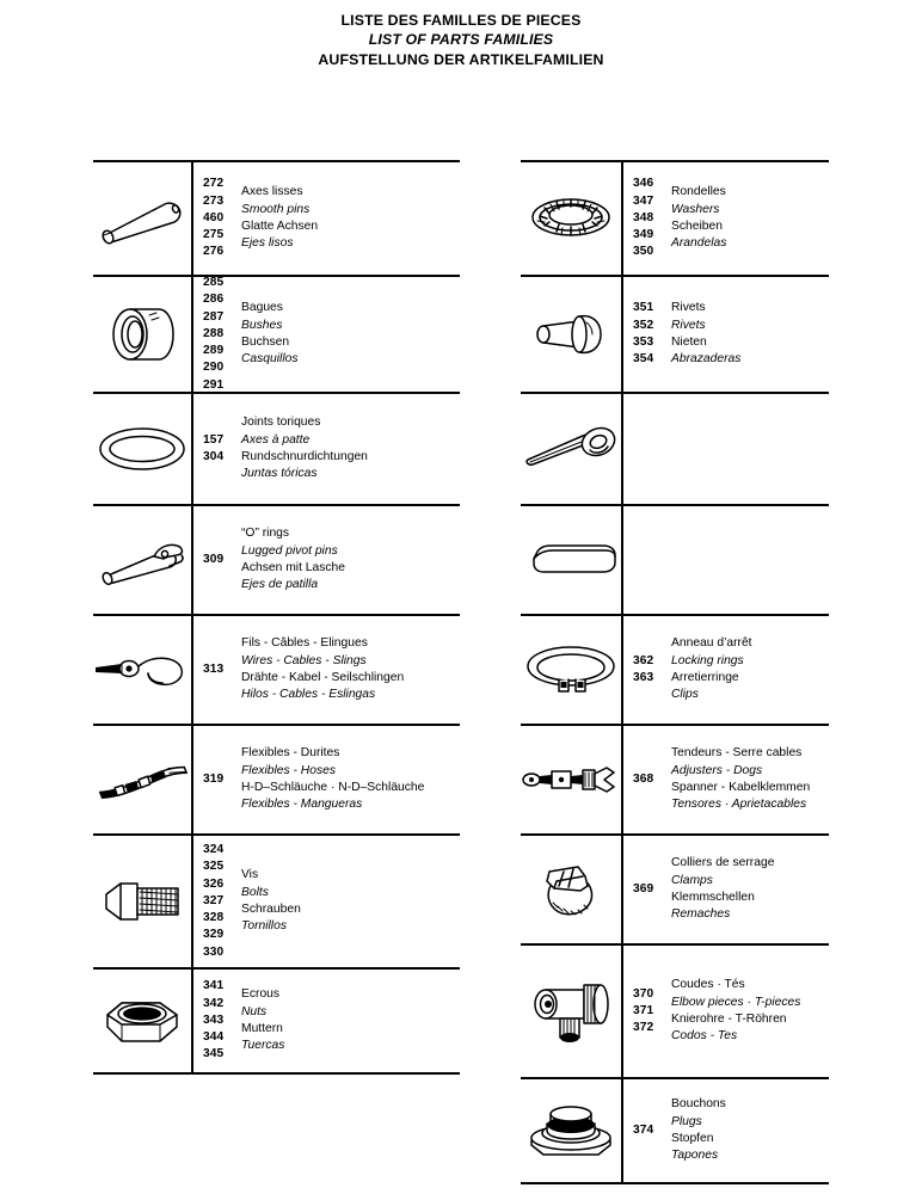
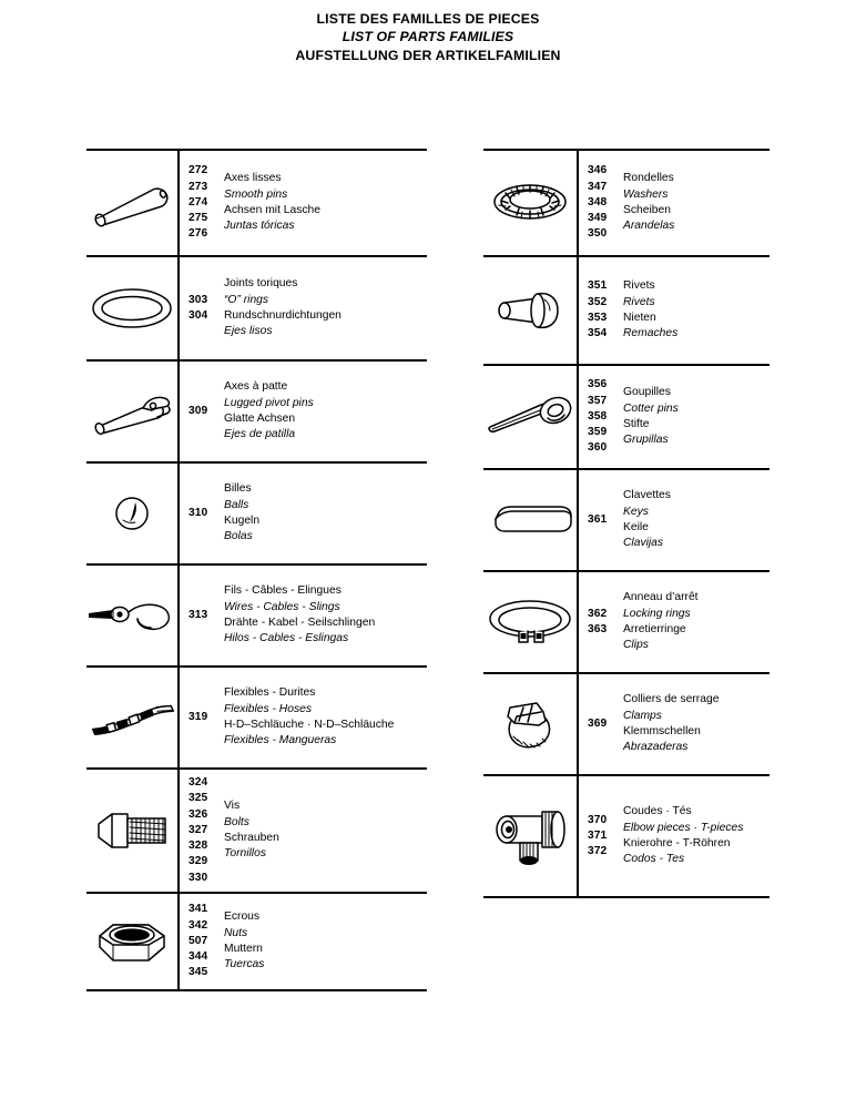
  LISTE DES FAMILLES DE PIECES
  LIST OF PARTS FAMILIES
  AUFSTELLUNG DER ARTIKELFAMILIEN
  272
  273
- 460
+ 274
  275
  276
  Axes lisses
  Smooth pins
- Glatte Achsen
+ Achsen mit Lasche
- Ejes lisos
+ Juntas tóricas
- 285
- 286
- 287
- 288
- 289
- 290
- 291
- Bagues
- Bushes
- Buchsen
- Casquillos
- 157
+ 303
  304
  Joints toriques
- Axes à patte
+ “O” rings
  Rundschnurdichtungen
- Juntas tóricas
+ Ejes lisos
  309
- “O” rings
+ Axes à patte
  Lugged pivot pins
- Achsen mit Lasche
+ Glatte Achsen
  Ejes de patilla
+ 310
+ Billes
+ Balls
+ Kugeln
+ Bolas
  313
  Fils - Câbles - Elingues
  Wires - Cables - Slings
  Drähte - Kabel - Seilschlingen
  Hilos - Cables - Eslingas
  319
  Flexibles - Durites
  Flexibles - Hoses
  H-D–Schläuche · N-D–Schläuche
  Flexibles - Mangueras
  324
  325
  326
  327
  328
  329
  330
  Vis
  Bolts
  Schrauben
  Tornillos
  341
  342
- 343
+ 507
  344
  345
  Ecrous
  Nuts
  Muttern
  Tuercas
  346
  347
  348
  349
  350
  Rondelles
  Washers
  Scheiben
  Arandelas
  351
  352
  353
  354
  Rivets
  Rivets
  Nieten
- Abrazaderas
+ Remaches
+ 356
+ 357
+ 358
+ 359
+ 360
+ Goupilles
+ Cotter pins
+ Stifte
+ Grupillas
+ 361
+ Clavettes
+ Keys
+ Keile
+ Clavijas
  362
  363
  Anneau d’arrêt
  Locking rings
  Arretierringe
  Clips
- 368
- Tendeurs - Serre cables
- Adjusters - Dogs
- Spanner - Kabelklemmen
- Tensores · Aprietacables
  369
  Colliers de serrage
  Clamps
  Klemmschellen
- Remaches
+ Abrazaderas
  370
  371
  372
  Coudes · Tés
  Elbow pieces · T-pieces
  Knierohre - T-Röhren
  Codos - Tes
- 374
- Bouchons
- Plugs
- Stopfen
- Tapones
